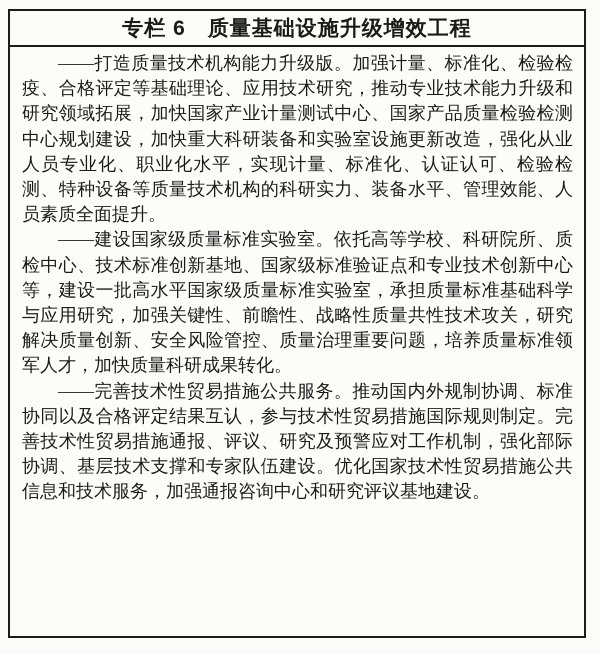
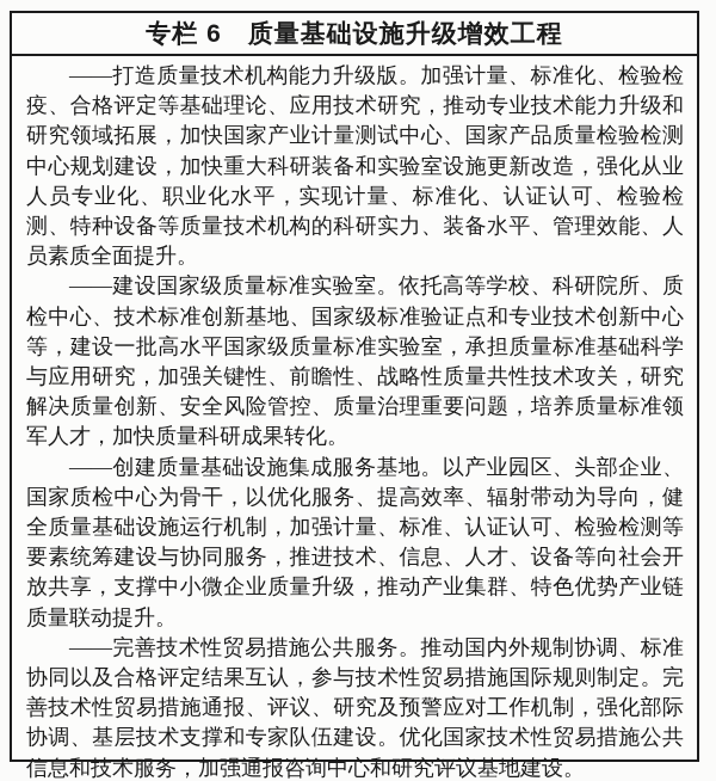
  专栏 6 质量基础设施升级增效工程
  ——打造质量技术机构能力升级版。加强计量、标准化、检验检疫、合格评定等基础理论、应用技术研究，推动专业技术能力升级和研究领域拓展，加快国家产业计量测试中心、国家产品质量检验检测中心规划建设，加快重大科研装备和实验室设施更新改造，强化从业人员专业化、职业化水平，实现计量、标准化、认证认可、检验检测、特种设备等质量技术机构的科研实力、装备水平、管理效能、人员素质全面提升。
  ——建设国家级质量标准实验室。依托高等学校、科研院所、质检中心、技术标准创新基地、国家级标准验证点和专业技术创新中心等，建设一批高水平国家级质量标准实验室，承担质量标准基础科学与应用研究，加强关键性、前瞻性、战略性质量共性技术攻关，研究解决质量创新、安全风险管控、质量治理重要问题，培养质量标准领军人才，加快质量科研成果转化。
+ ——创建质量基础设施集成服务基地。以产业园区、头部企业、国家质检中心为骨干，以优化服务、提高效率、辐射带动为导向，健全质量基础设施运行机制，加强计量、标准、认证认可、检验检测等要素统筹建设与协同服务，推进技术、信息、人才、设备等向社会开放共享，支撑中小微企业质量升级，推动产业集群、特色优势产业链质量联动提升。
  ——完善技术性贸易措施公共服务。推动国内外规制协调、标准协同以及合格评定结果互认，参与技术性贸易措施国际规则制定。完善技术性贸易措施通报、评议、研究及预警应对工作机制，强化部际协调、基层技术支撑和专家队伍建设。优化国家技术性贸易措施公共信息和技术服务，加强通报咨询中心和研究评议基地建设。
